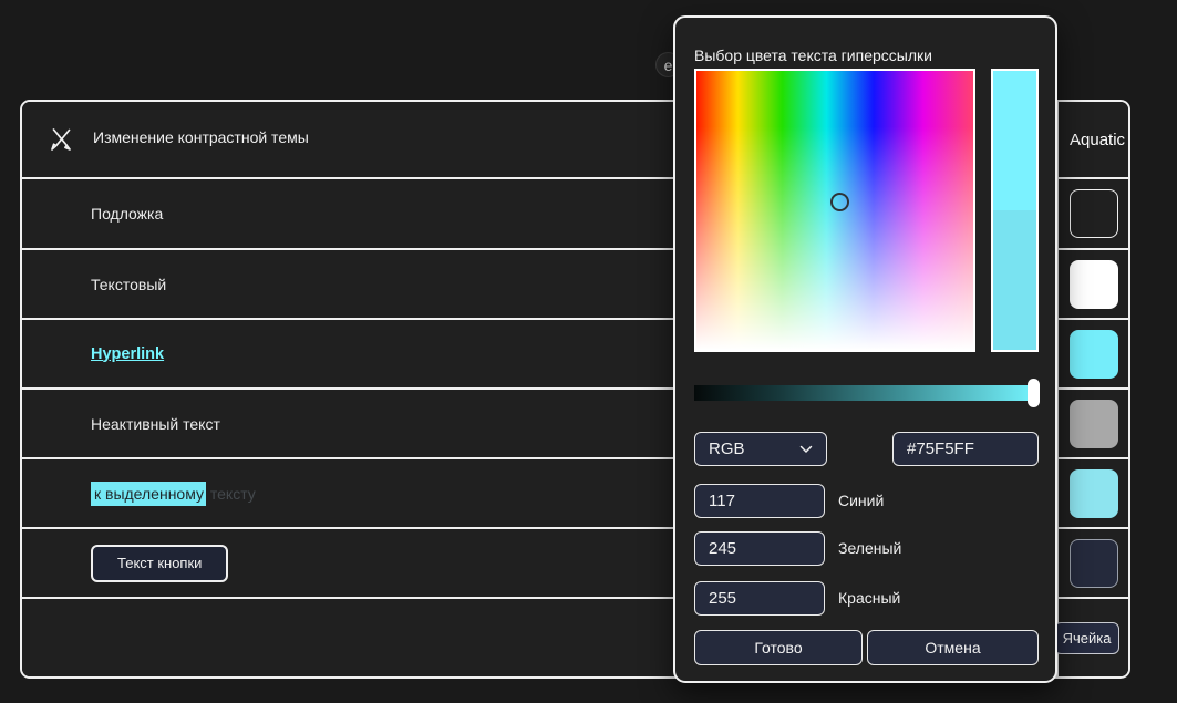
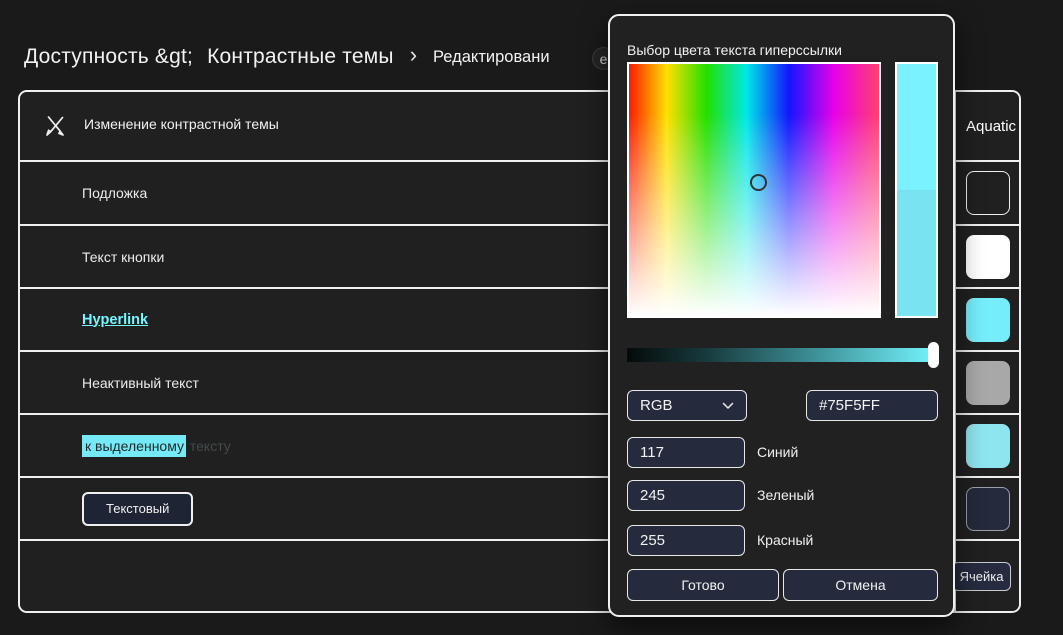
+ Доступность &gt;
+ Контрастные темы
+ ›
+ Редактировани
  е
  Изменение контрастной темы
  Aquatic
  Подложка
- Текстовый
+ Текст кнопки
  Hyperlink
  Неактивный текст
  к выделенному тексту
- Текст кнопки
+ Текстовый
  Ячейка
  Выбор цвета текста гиперссылки
  RGB
  #75F5FF
  117
  Синий
  245
  Зеленый
  255
  Красный
  Готово
  Отмена
